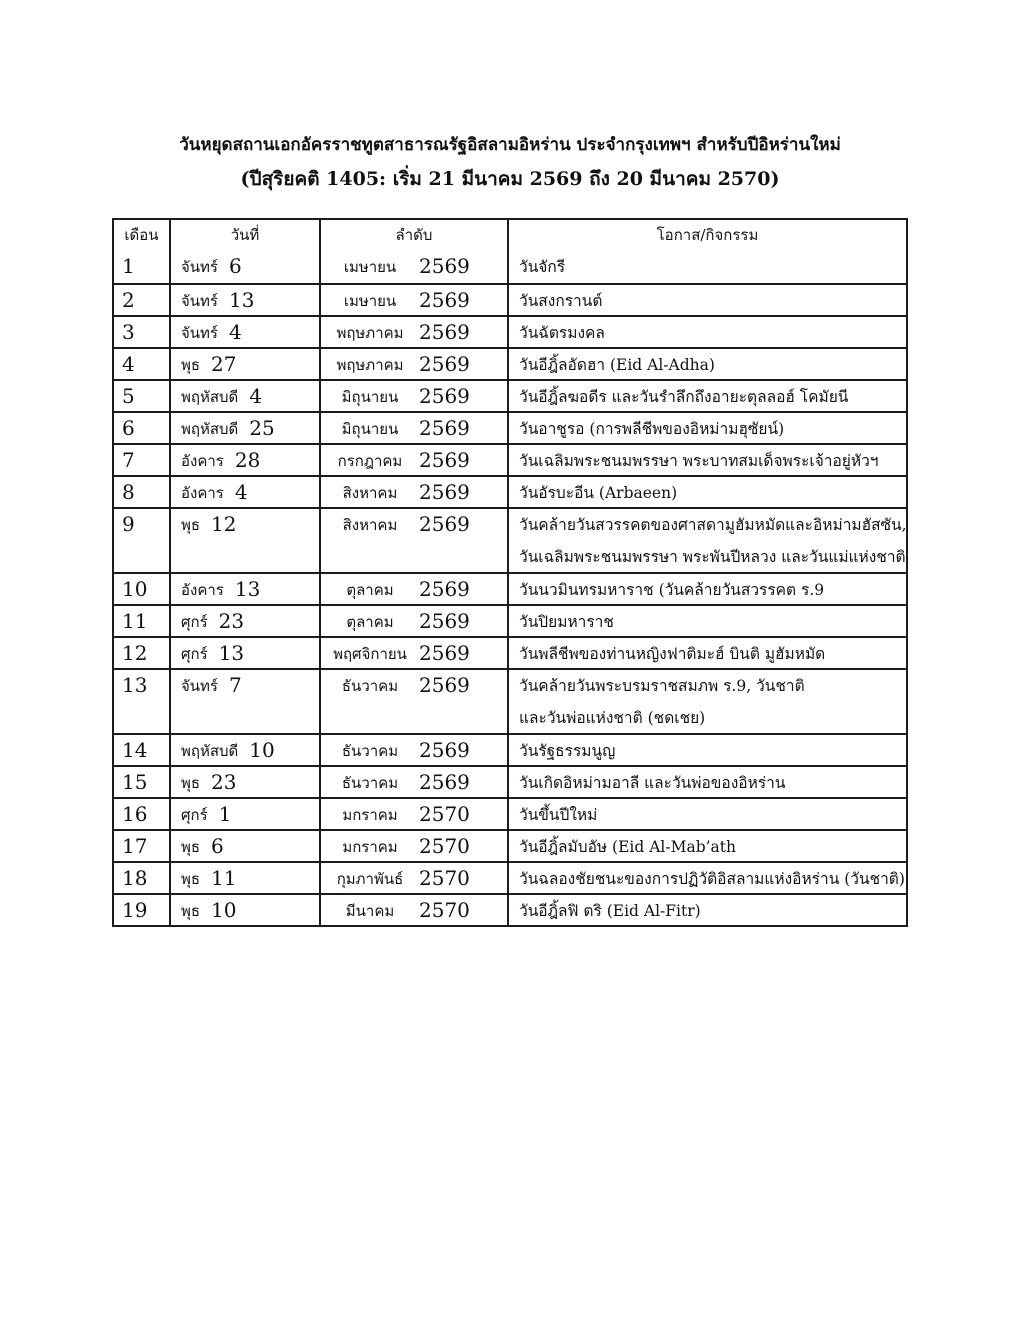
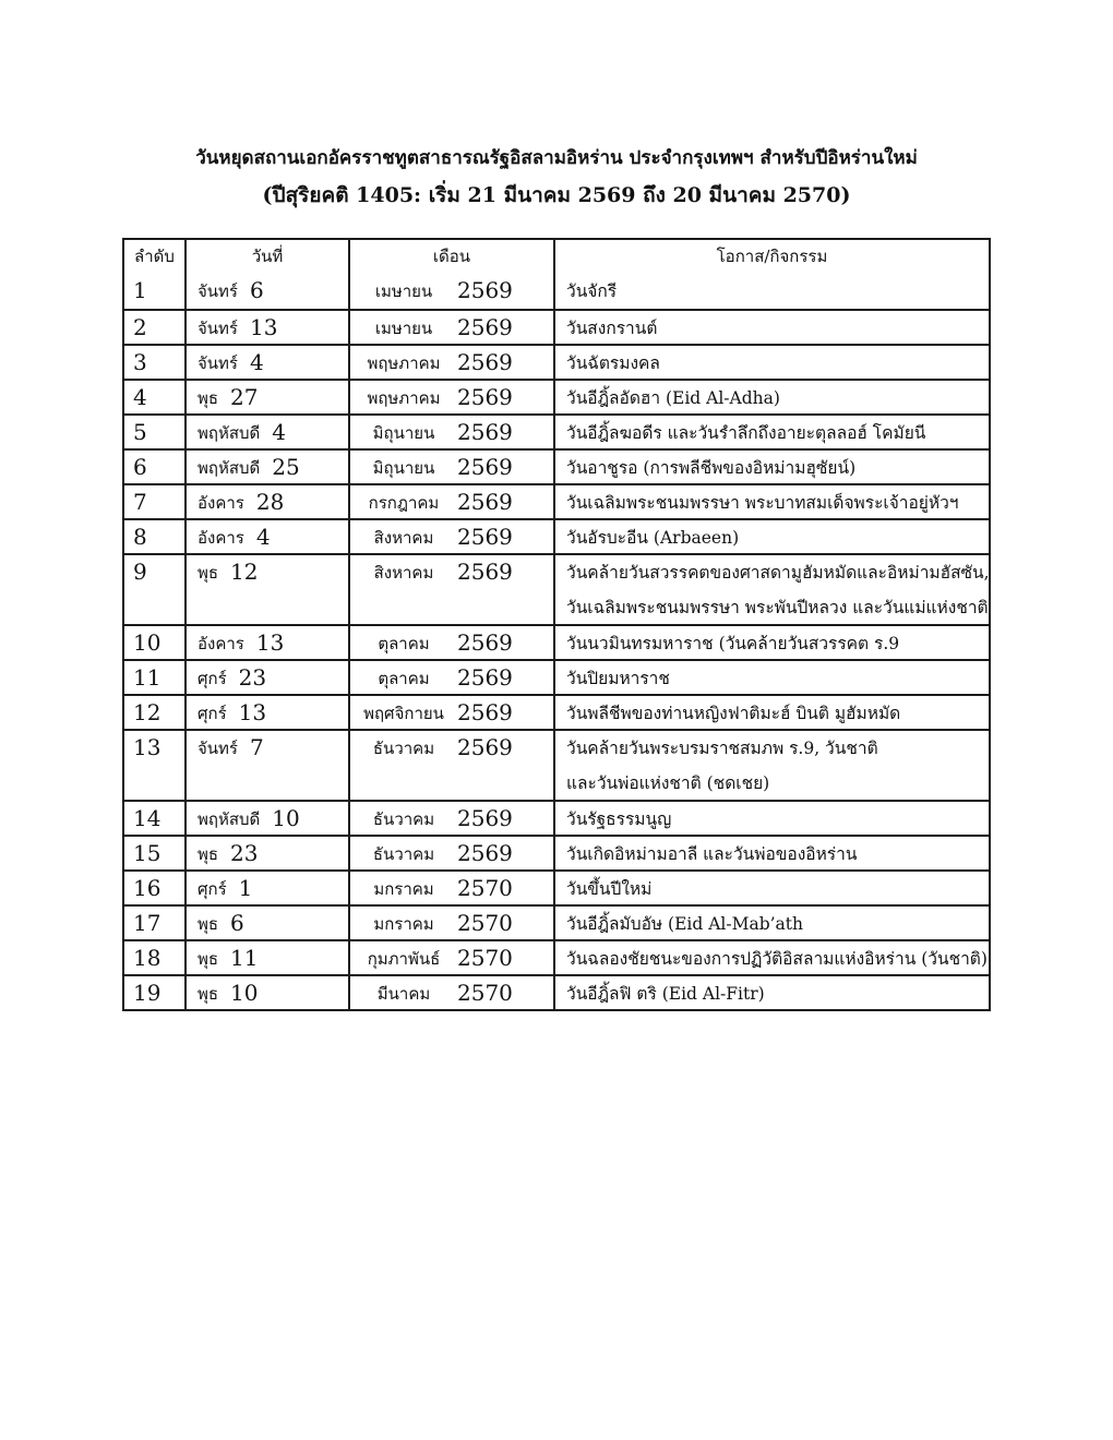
  วันหยุดสถานเอกอัครราชทูตสาธารณรัฐอิสลามอิหร่าน ประจำกรุงเทพฯ สำหรับปีอิหร่านใหม่
  (ปีสุริยคติ 1405: เริ่ม 21 มีนาคม 2569 ถึง 20 มีนาคม 2570)
- เดือน
+ ลำดับ
  วันที่
- ลำดับ
+ เดือน
  โอกาส/กิจกรรม
  1
  จันทร์
  6
  เมษายน
  2569
  วันจักรี
  2
  จันทร์
  13
  เมษายน
  2569
  วันสงกรานต์
  3
  จันทร์
  4
  พฤษภาคม
  2569
  วันฉัตรมงคล
  4
  พุธ
  27
  พฤษภาคม
  2569
  วันอีฎิ้ลอัดฮา (Eid Al-Adha)
  5
  พฤหัสบดี
  4
  มิถุนายน
  2569
  วันอีฎิ้ลฆอดีร และวันรำลึกถึงอายะตุลลอฮ์ โคมัยนี
  6
  พฤหัสบดี
  25
  มิถุนายน
  2569
  วันอาชูรอ (การพลีชีพของอิหม่ามฮุซัยน์)
  7
  อังคาร
  28
  กรกฎาคม
  2569
  วันเฉลิมพระชนมพรรษา พระบาทสมเด็จพระเจ้าอยู่หัวฯ
  8
  อังคาร
  4
  สิงหาคม
  2569
  วันอัรบะอีน (Arbaeen)
  9
  พุธ
  12
  สิงหาคม
  2569
  วันคล้ายวันสวรรคตของศาสดามูฮัมหมัดและอิหม่ามฮัสซัน,
  วันเฉลิมพระชนมพรรษา พระพันปีหลวง และวันแม่แห่งชาติ
  10
  อังคาร
  13
  ตุลาคม
  2569
  วันนวมินทรมหาราช (วันคล้ายวันสวรรคต ร.9
  11
  ศุกร์
  23
  ตุลาคม
  2569
  วันปิยมหาราช
  12
  ศุกร์
  13
  พฤศจิกายน
  2569
  วันพลีชีพของท่านหญิงฟาติมะฮ์ บินติ มูฮัมหมัด
  13
  จันทร์
  7
  ธันวาคม
  2569
  วันคล้ายวันพระบรมราชสมภพ ร.9, วันชาติ
  และวันพ่อแห่งชาติ (ชดเชย)
  14
  พฤหัสบดี
  10
  ธันวาคม
  2569
  วันรัฐธรรมนูญ
  15
  พุธ
  23
  ธันวาคม
  2569
  วันเกิดอิหม่ามอาลี และวันพ่อของอิหร่าน
  16
  ศุกร์
  1
  มกราคม
  2570
  วันขึ้นปีใหม่
  17
  พุธ
  6
  มกราคม
  2570
  วันอีฎิ้ลมับอัษ (Eid Al-Mab’ath
  18
  พุธ
  11
  กุมภาพันธ์
  2570
  วันฉลองชัยชนะของการปฏิวัติอิสลามแห่งอิหร่าน (วันชาติ)
  19
  พุธ
  10
  มีนาคม
  2570
  วันอีฎิ้ลฟิ ตริ (Eid Al-Fitr)
